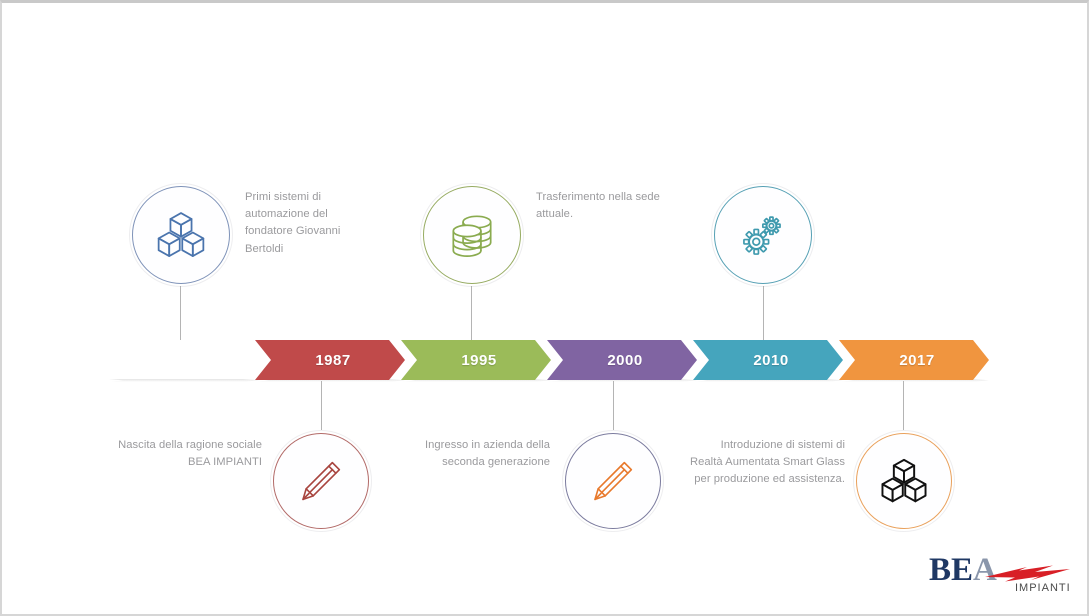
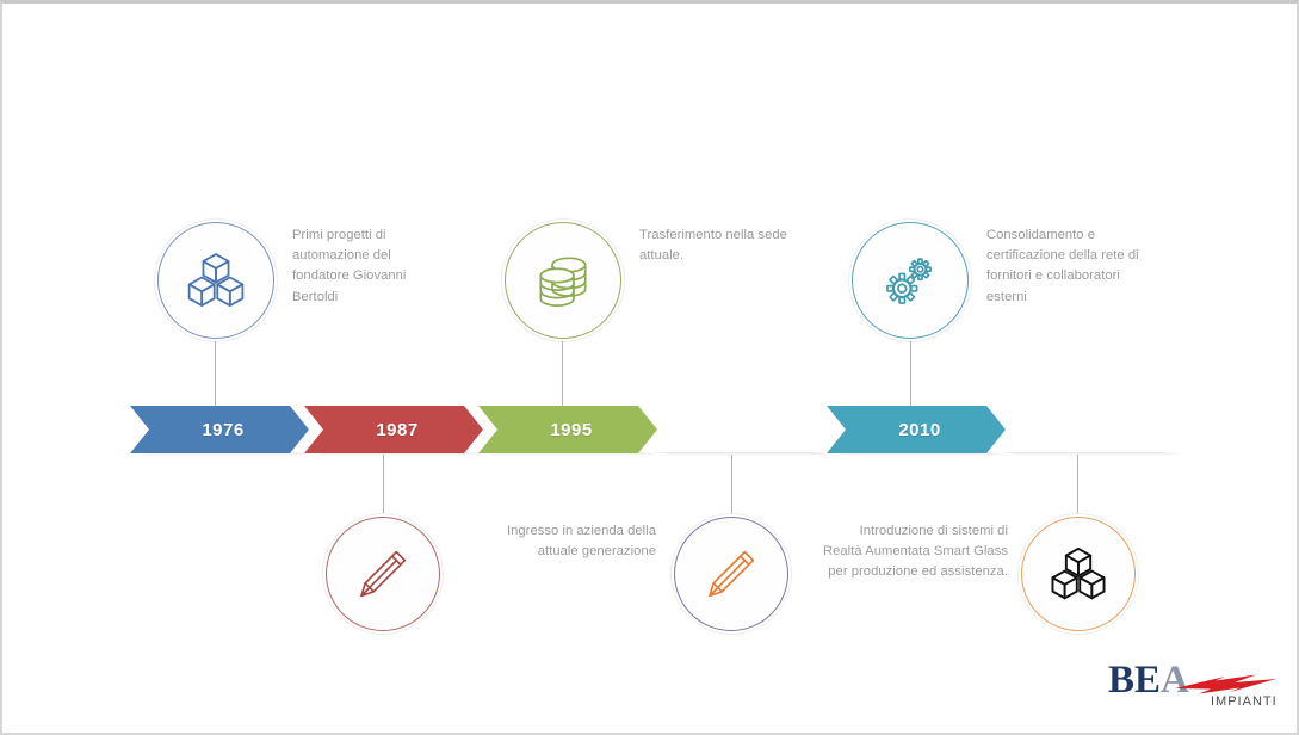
- Primi sistemi di automazione del fondatore Giovanni Bertoldi
+ Primi progetti di automazione del fondatore Giovanni Bertoldi
  Trasferimento nella sede attuale.
+ Consolidamento e certificazione della rete di fornitori e collaboratori esterni
+ 1976
  1987
  1995
- 2000
  2010
- 2017
- Nascita della ragione sociale BEA IMPIANTI
- Ingresso in azienda della seconda generazione
+ Ingresso in azienda della attuale generazione
  Introduzione di sistemi di Realtà Aumentata Smart Glass per produzione ed assistenza.
  BE
  A
  IMPIANTI
